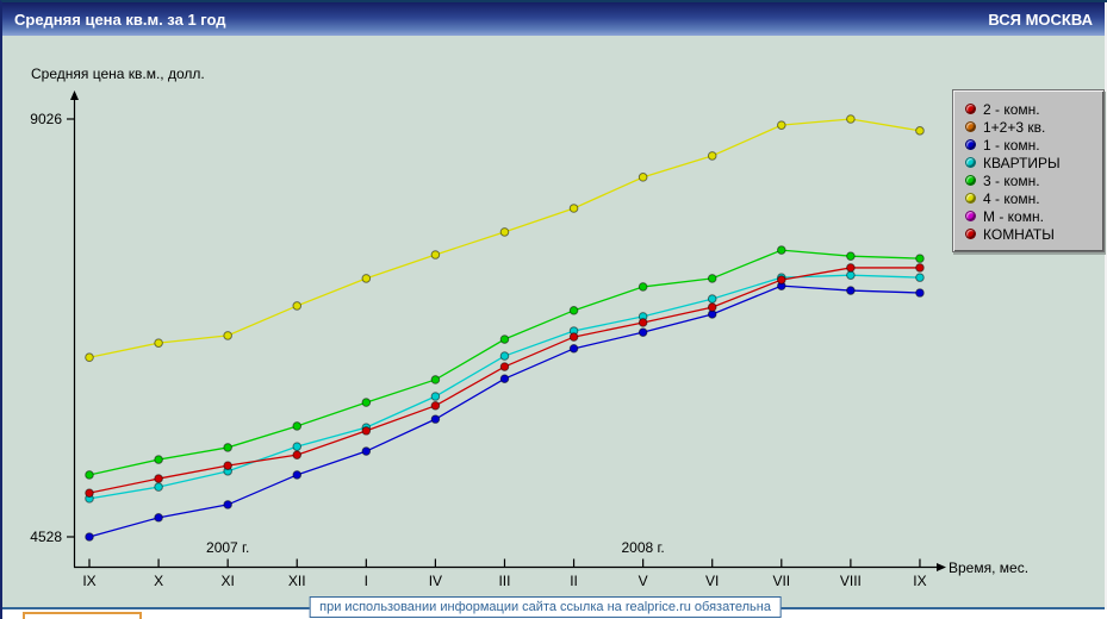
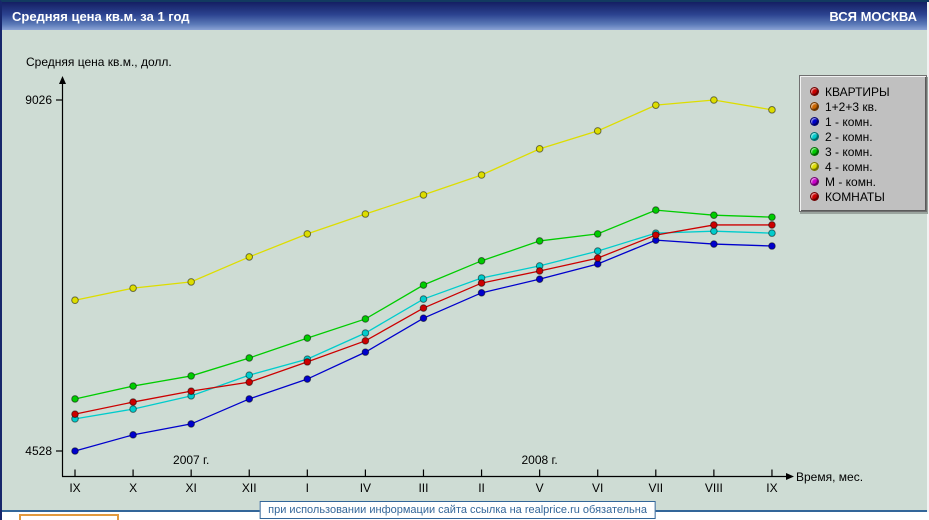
  Средняя цена кв.м. за 1 год
  ВСЯ МОСКВА
  4528
  9026
  Средняя цена кв.м., долл.
  Время, мес.
  IX
  X
  XI
  XII
  I
  IV
  III
  II
  V
  VI
  VII
  VIII
  IX
  2007 г.
  2008 г.
- 2 - комн.
+ КВАРТИРЫ
  1+2+3 кв.
  1 - комн.
- КВАРТИРЫ
+ 2 - комн.
  3 - комн.
  4 - комн.
  М - комн.
  КОМНАТЫ
  при использовании информации сайта ссылка на realprice.ru обязательна
